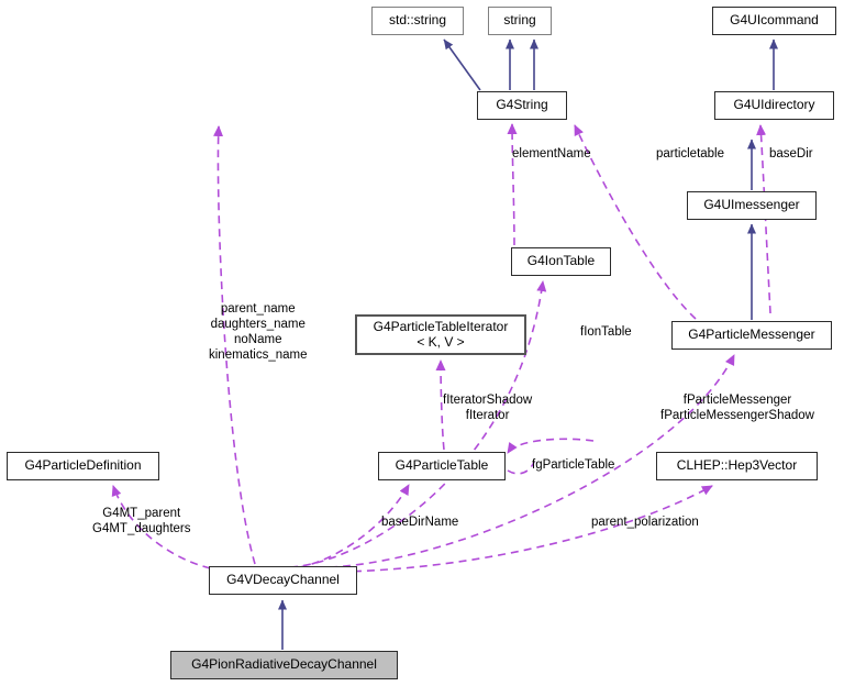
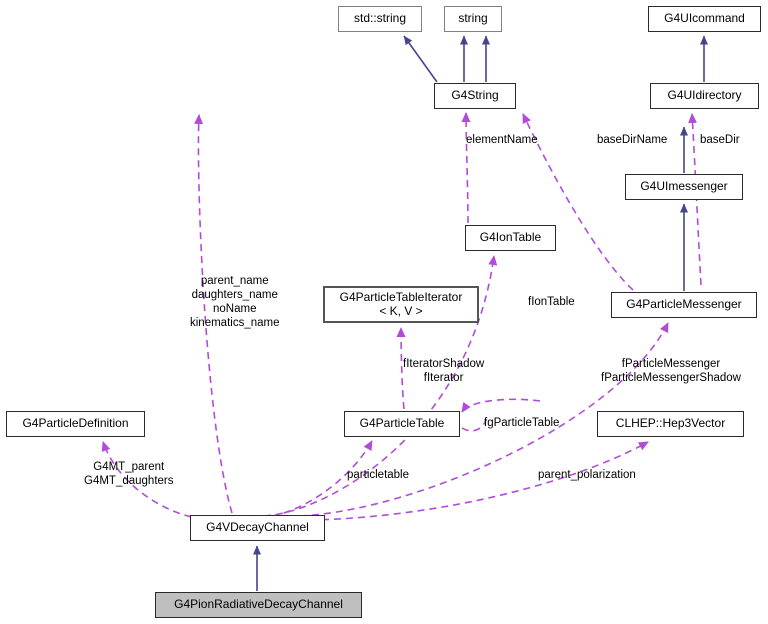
  std::string
  string
  G4UIcommand
  G4String
  G4UIdirectory
  G4UImessenger
  G4IonTable
  G4ParticleTableIterator
  < K, V >
  G4ParticleMessenger
  G4ParticleDefinition
  G4ParticleTable
  CLHEP::Hep3Vector
  G4VDecayChannel
  G4PionRadiativeDecayChannel
  elementName
- particletable
+ baseDirName
  baseDir
  parent_name
  daughters_name
  noName
  kinematics_name
  fIonTable
  fIteratorShadow
  fIterator
  fParticleMessenger
  fParticleMessengerShadow
  G4MT_parent
  G4MT_daughters
- baseDirName
+ particletable
  fgParticleTable
  parent_polarization
